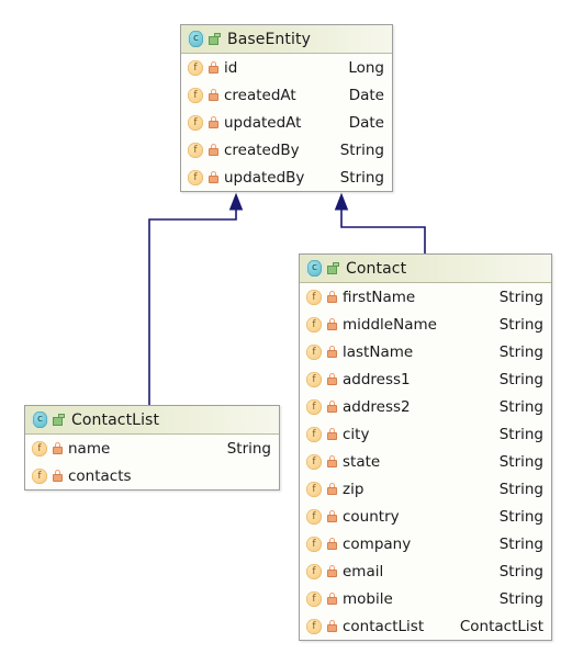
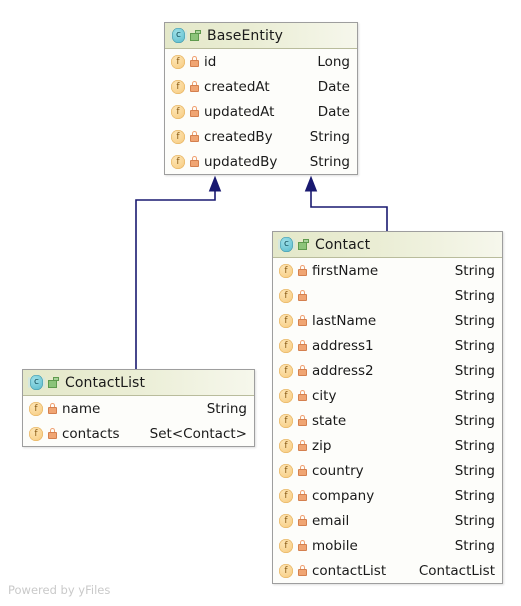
  c
  BaseEntity
  f
  id
  Long
  f
  createdAt
  Date
  f
  updatedAt
  Date
  f
  createdBy
  String
  f
  updatedBy
  String
  c
  Contact
  f
  firstName
  String
  f
- middleName
  String
  f
  lastName
  String
  f
  address1
  String
  f
  address2
  String
  f
  city
  String
  f
  state
  String
  f
  zip
  String
  f
  country
  String
  f
  company
  String
  f
  email
  String
  f
  mobile
  String
  f
  contactList
  ContactList
  c
  ContactList
  f
  name
  String
  f
  contacts
+ Set<Contact>
+ Powered by yFiles
